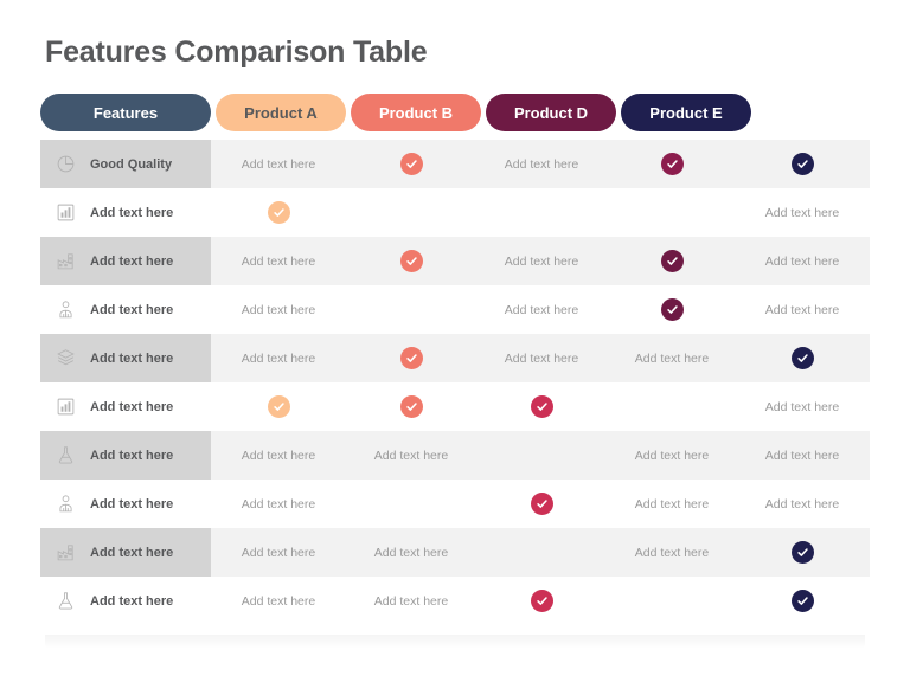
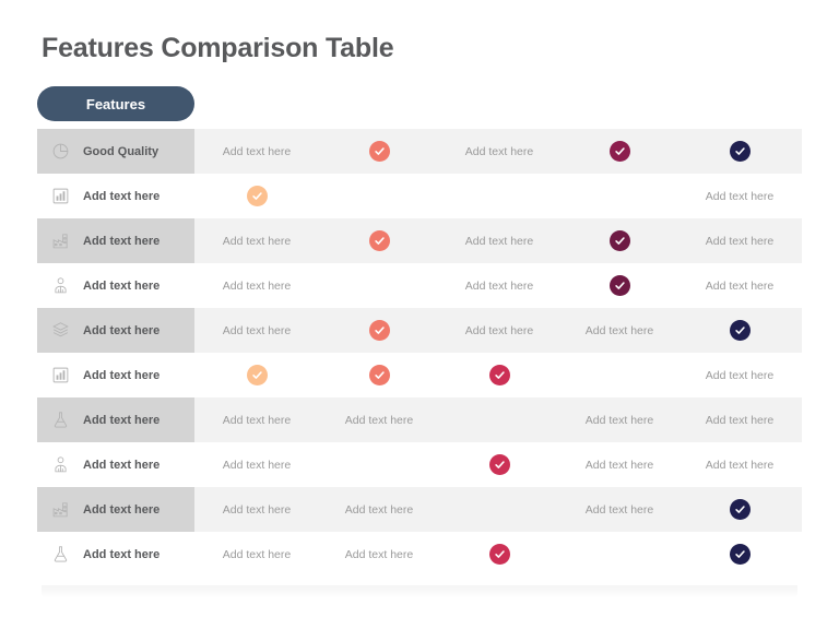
  Features Comparison Table
  Features
- Product A
- Product B
- Product D
- Product E
  Good Quality
  Add text here
  Add text here
  Add text here
  Add text here
  Add text here
  Add text here
  Add text here
  Add text here
  Add text here
  Add text here
  Add text here
  Add text here
  Add text here
  Add text here
  Add text here
  Add text here
  Add text here
  Add text here
  Add text here
  Add text here
  Add text here
  Add text here
  Add text here
  Add text here
  Add text here
  Add text here
  Add text here
  Add text here
  Add text here
  Add text here
  Add text here
  Add text here
  Add text here
  Add text here
